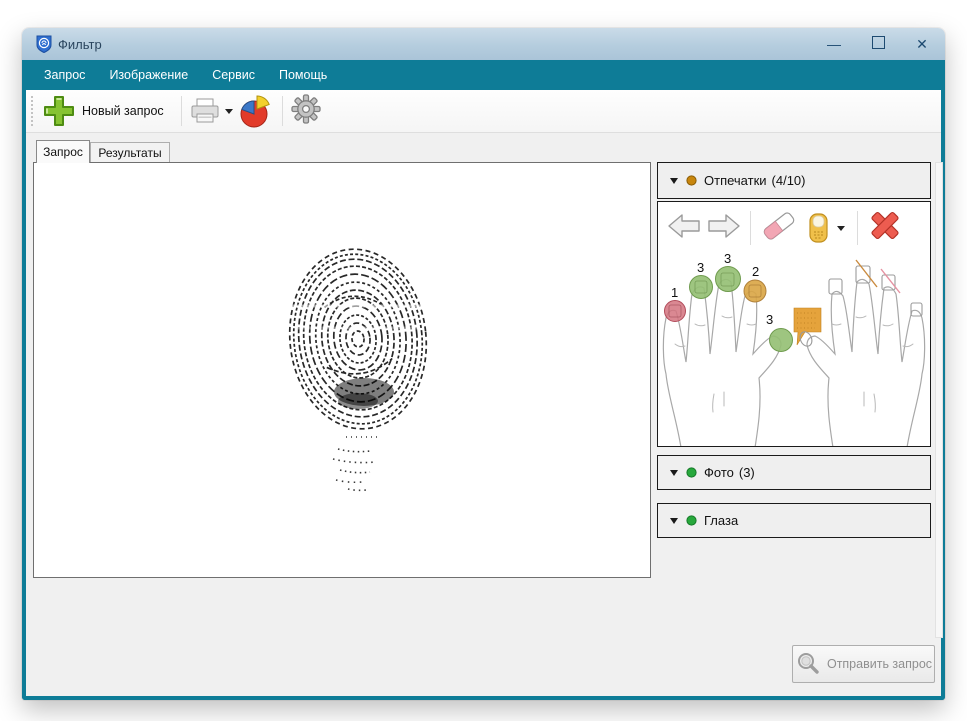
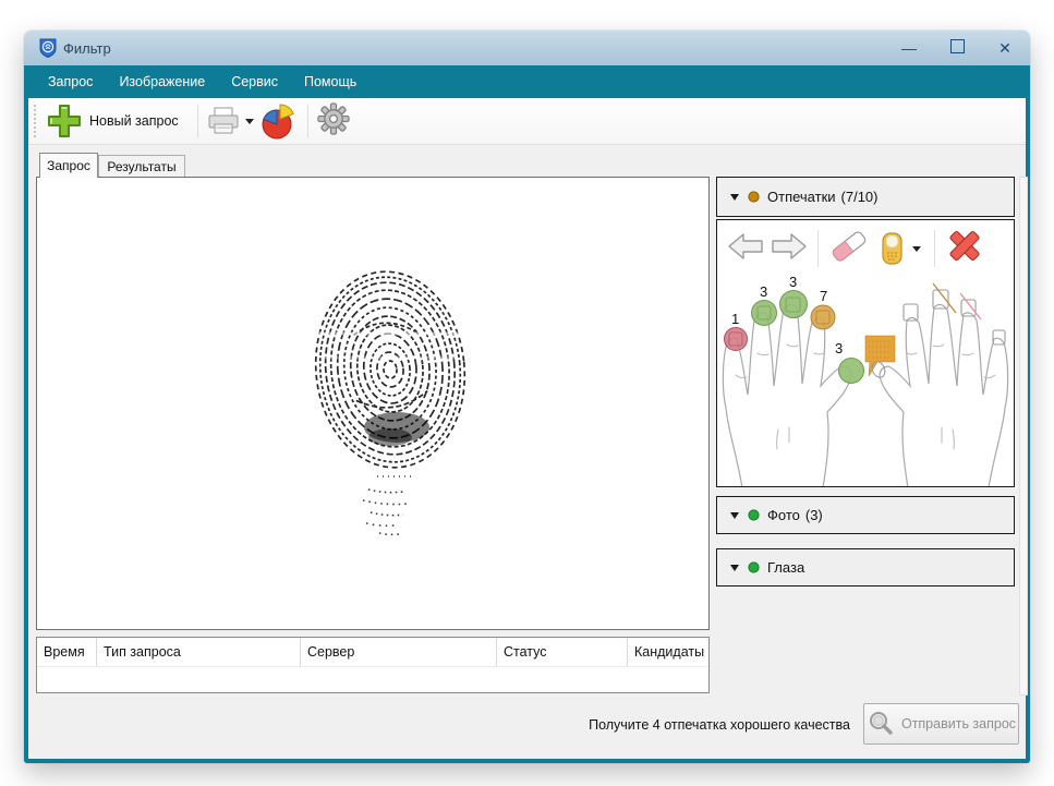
  Фильтр
  —
  ✕
  Запрос
  Изображение
  Сервис
  Помощь
  Новый запрос
  Запрос
  Результаты
+ Время
+ Тип запроса
+ Сервер
+ Статус
+ Кандидаты
  Отпечатки
- (4/10)
+ (7/10)
  1
  3
  3
- 2
+ 7
  3
  Фото
  (3)
  Глаза
+ Получите 4 отпечатка хорошего качества
  Отправить запрос
